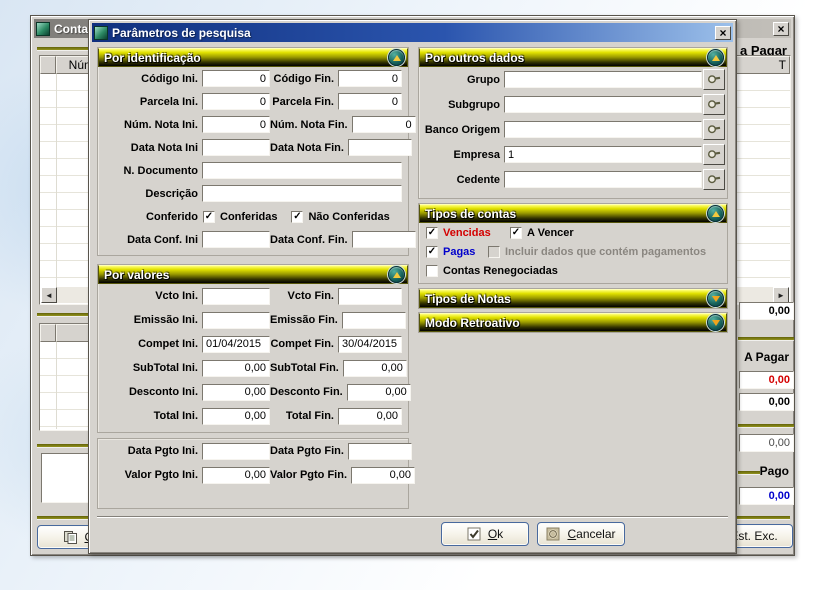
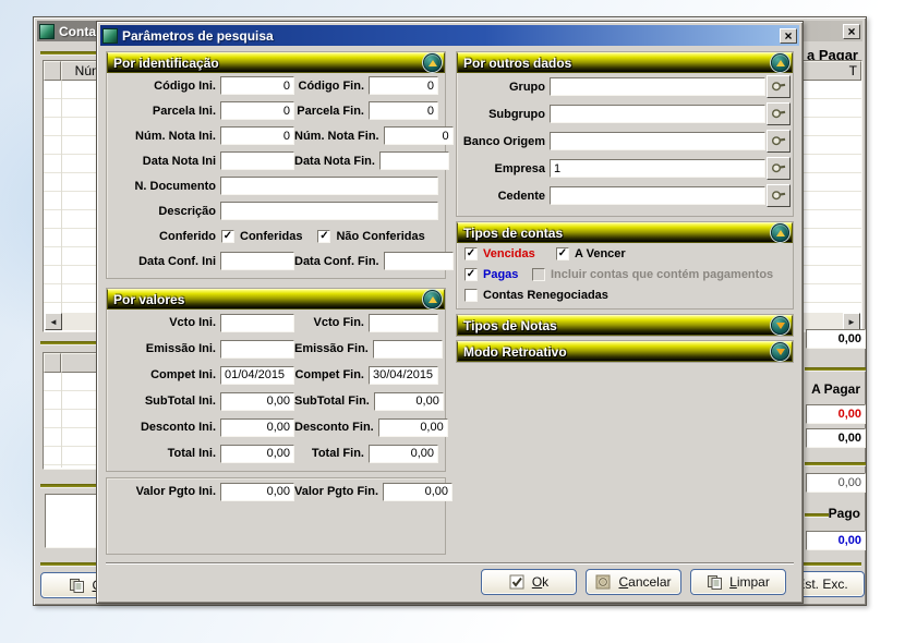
  Conta
  ×
  a Pagar
  T
  ◄
  ►
  0,00
  A Pagar
  0,00
  0,00
  0,00
  Pago
  0,00
  st. Exc.
  Parâmetros de pesquisa
  ×
  Por identificação
  Código Ini.
  0
  Código Fin.
  0
  Parcela Ini.
  0
  Parcela Fin.
  0
  Núm. Nota Ini.
  0
  Núm. Nota Fin.
  0
  Data Nota Ini
  Data Nota Fin.
  N. Documento
  Descrição
  Conferido
  ✓
  Conferidas
  ✓
  Não Conferidas
  Data Conf. Ini
  Data Conf. Fin.
  Por valores
  Vcto Ini.
  Vcto Fin.
  Emissão Ini.
  Emissão Fin.
  Compet Ini.
  01/04/2015
  Compet Fin.
  30/04/2015
  SubTotal Ini.
  0,00
  SubTotal Fin.
  0,00
  Desconto Ini.
  0,00
  Desconto Fin.
  0,00
  Total Ini.
  0,00
  Total Fin.
  0,00
- Data Pgto Ini.
- Data Pgto Fin.
  Valor Pgto Ini.
  0,00
  Valor Pgto Fin.
  0,00
  Por outros dados
  Grupo
  Subgrupo
  Banco Origem
  Empresa
  1
  Cedente
  Tipos de contas
  ✓
  Vencidas
  ✓
  A Vencer
  ✓
  Pagas
- Incluir dados que contém pagamentos
+ Incluir contas que contém pagamentos
  Contas Renegociadas
  Tipos de Notas
  Modo Retroativo
  Ok
  Cancelar
+ Limpar
